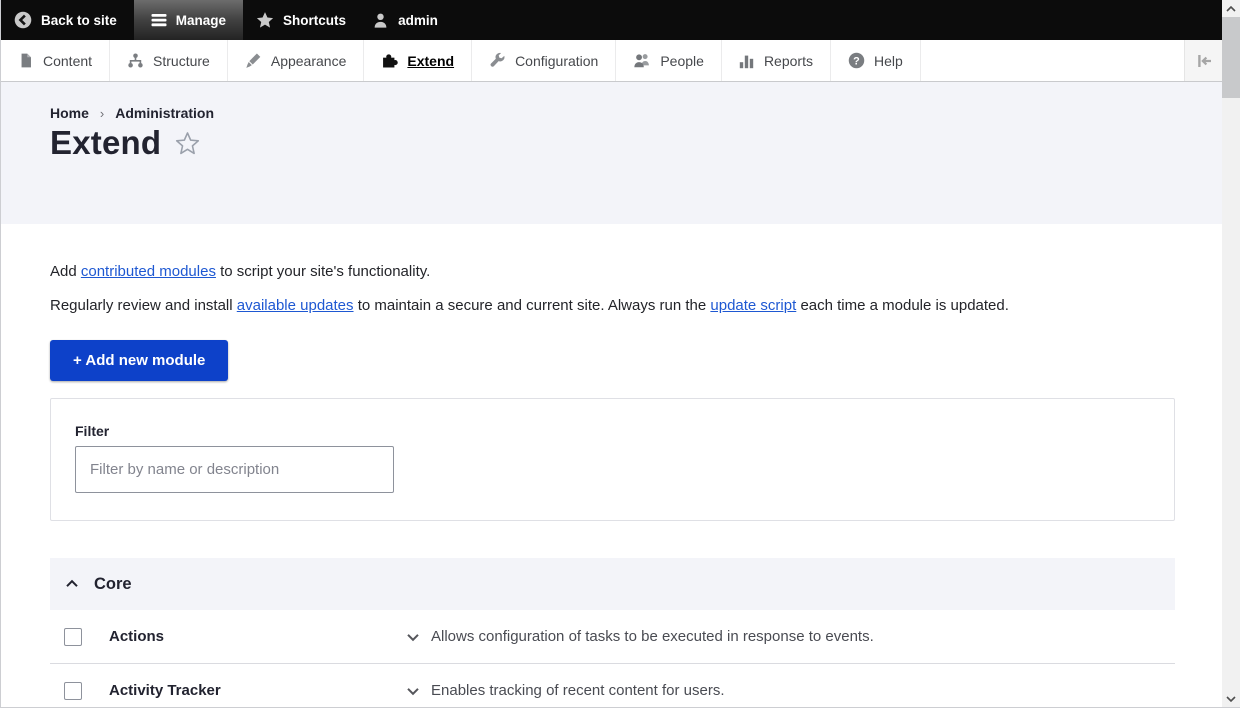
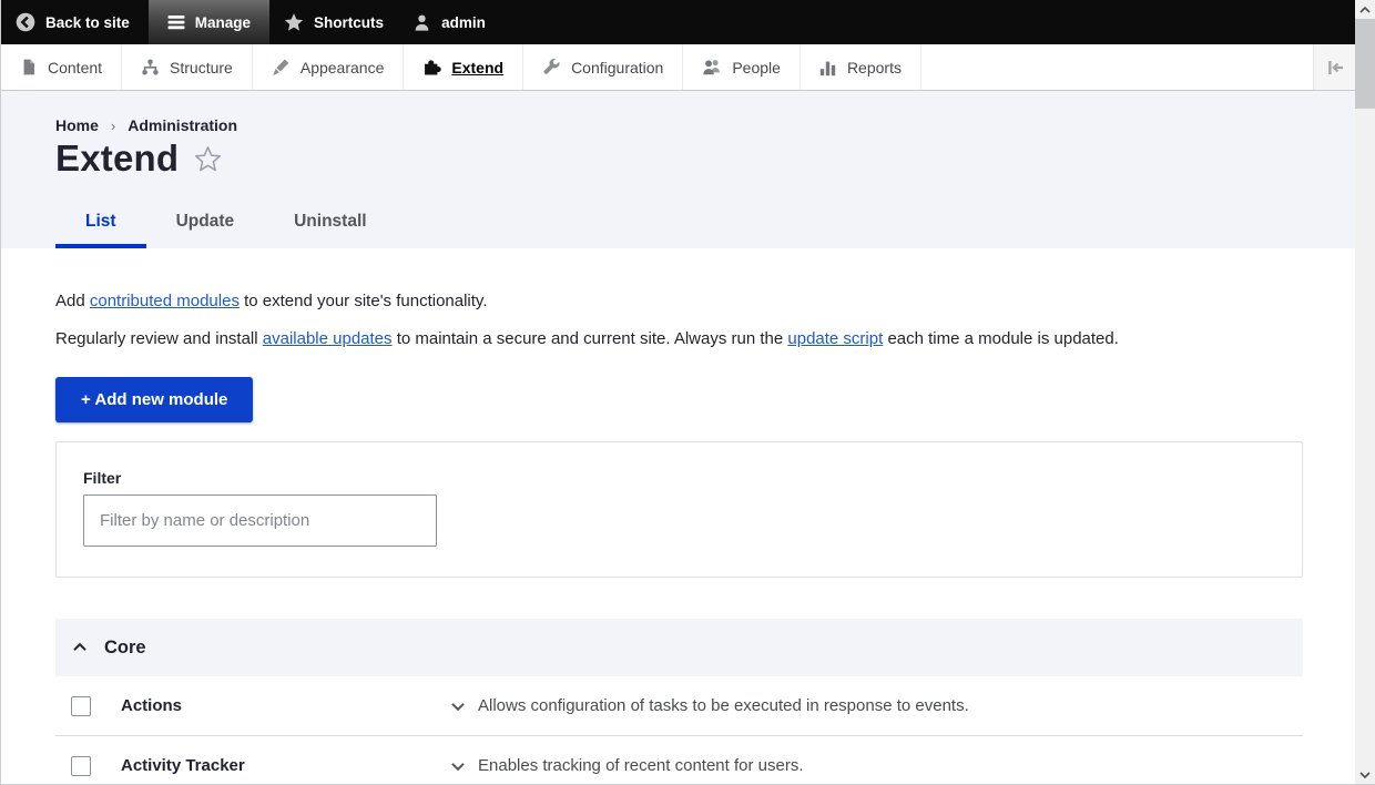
  Back to site
  Manage
  Shortcuts
  admin
  Content
  Structure
  Appearance
  Extend
  Configuration
  People
  Reports
- ?
- Help
  Home
  ›
  Administration
  Extend
+ List
+ Update
+ Uninstall
- Add contributed modules to script your site's functionality.
+ Add contributed modules to extend your site's functionality.
  Regularly review and install available updates to maintain a secure and current site. Always run the update script each time a module is updated.
  + Add new module
  Filter
  Filter by name or description
  Core
  Actions
  Allows configuration of tasks to be executed in response to events.
  Activity Tracker
  Enables tracking of recent content for users.
